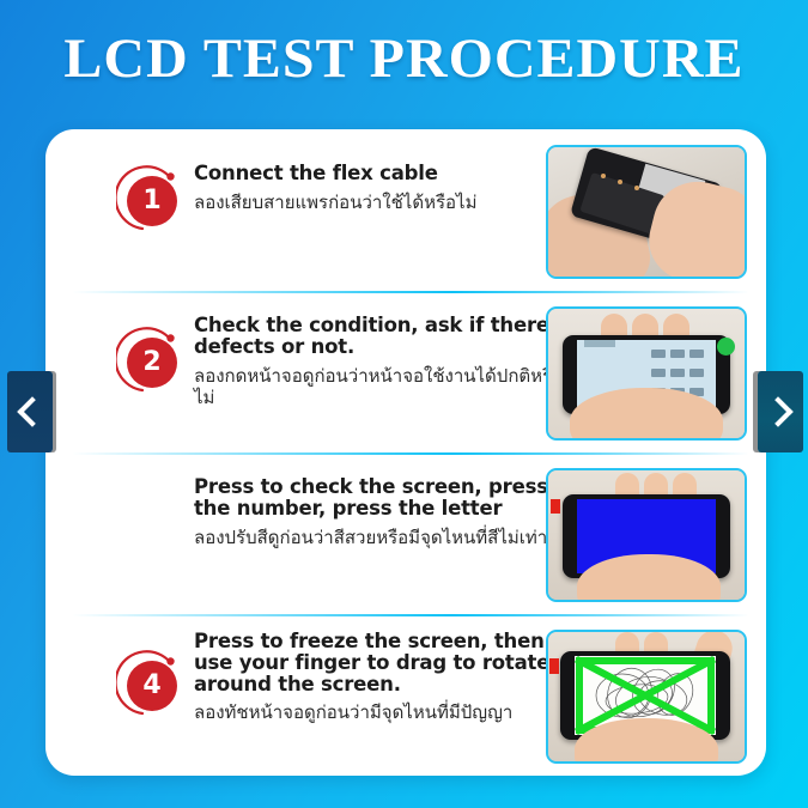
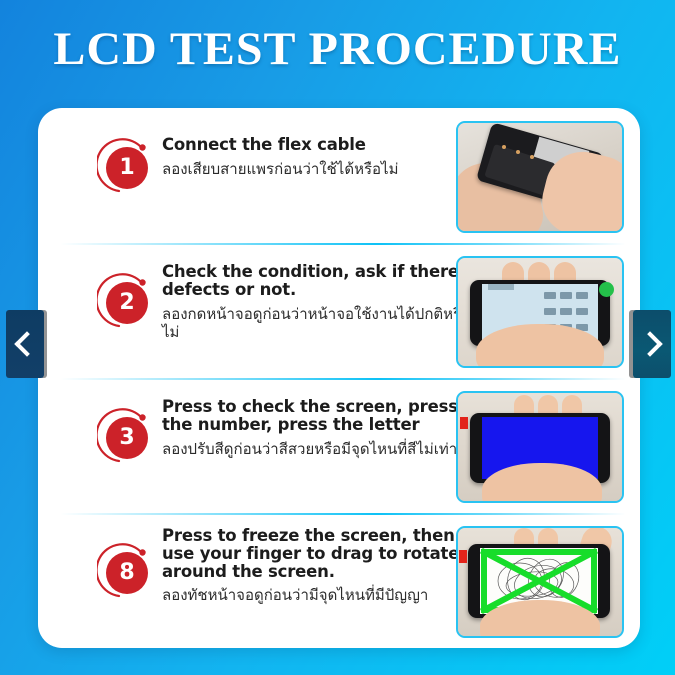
  LCD TEST PROCEDURE
  1
  Connect the flex cable
  ลองเสียบสายแพรก่อนว่าใช้ได้หรือไม่
  2
  Check the condition, ask if there defects or not.
  ลองกดหน้าจอดูก่อนว่าหน้าจอใช้งานได้ปกติหไม่
+ 3
  Press to check the screen, press the number, press the letter
  ลองปรับสีดูก่อนว่าสีสวยหรือมีจุดไหนที่สีไม่เท่า
- 4
+ 8
  Press to freeze the screen, then use your finger to drag to rotate around the screen.
  ลองทัชหน้าจอดูก่อนว่ามีจุดไหนที่มีปัญญา
